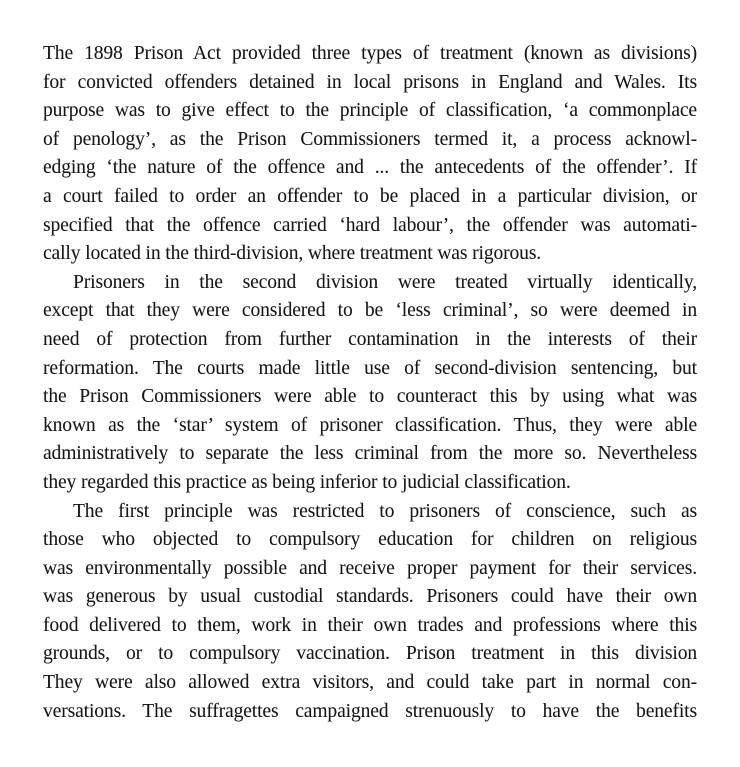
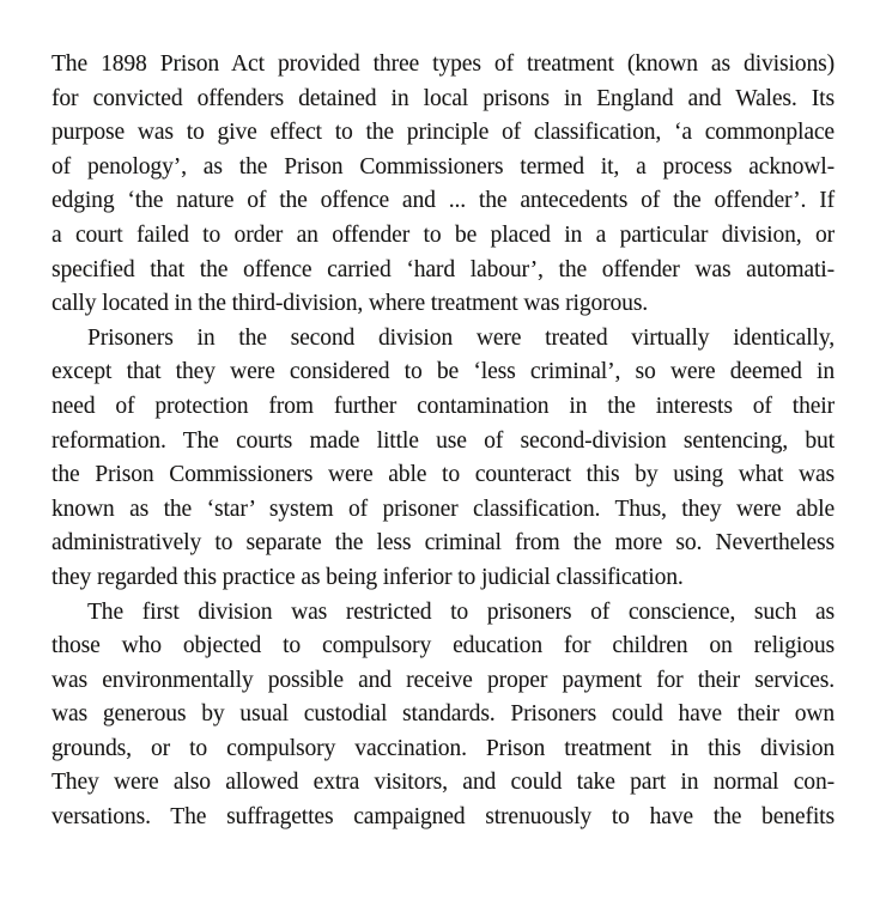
  The 1898 Prison Act provided three types of treatment (known as divisions)
  for convicted offenders detained in local prisons in England and Wales. Its
  purpose was to give effect to the principle of classification, ‘a commonplace
  of penology’, as the Prison Commissioners termed it, a process acknowl-
  edging ‘the nature of the offence and ... the antecedents of the offender’. If
  a court failed to order an offender to be placed in a particular division, or
  specified that the offence carried ‘hard labour’, the offender was automati-
  cally located in the third-division, where treatment was rigorous.
  Prisoners in the second division were treated virtually identically,
  except that they were considered to be ‘less criminal’, so were deemed in
  need of protection from further contamination in the interests of their
  reformation. The courts made little use of second-division sentencing, but
  the Prison Commissioners were able to counteract this by using what was
  known as the ‘star’ system of prisoner classification. Thus, they were able
  administratively to separate the less criminal from the more so. Nevertheless
  they regarded this practice as being inferior to judicial classification.
- The first principle was restricted to prisoners of conscience, such as
+ The first division was restricted to prisoners of conscience, such as
  those who objected to compulsory education for children on religious
  was environmentally possible and receive proper payment for their services.
  was generous by usual custodial standards. Prisoners could have their own
- food delivered to them, work in their own trades and professions where this
  grounds, or to compulsory vaccination. Prison treatment in this division
  They were also allowed extra visitors, and could take part in normal con-
  versations. The suffragettes campaigned strenuously to have the benefits
